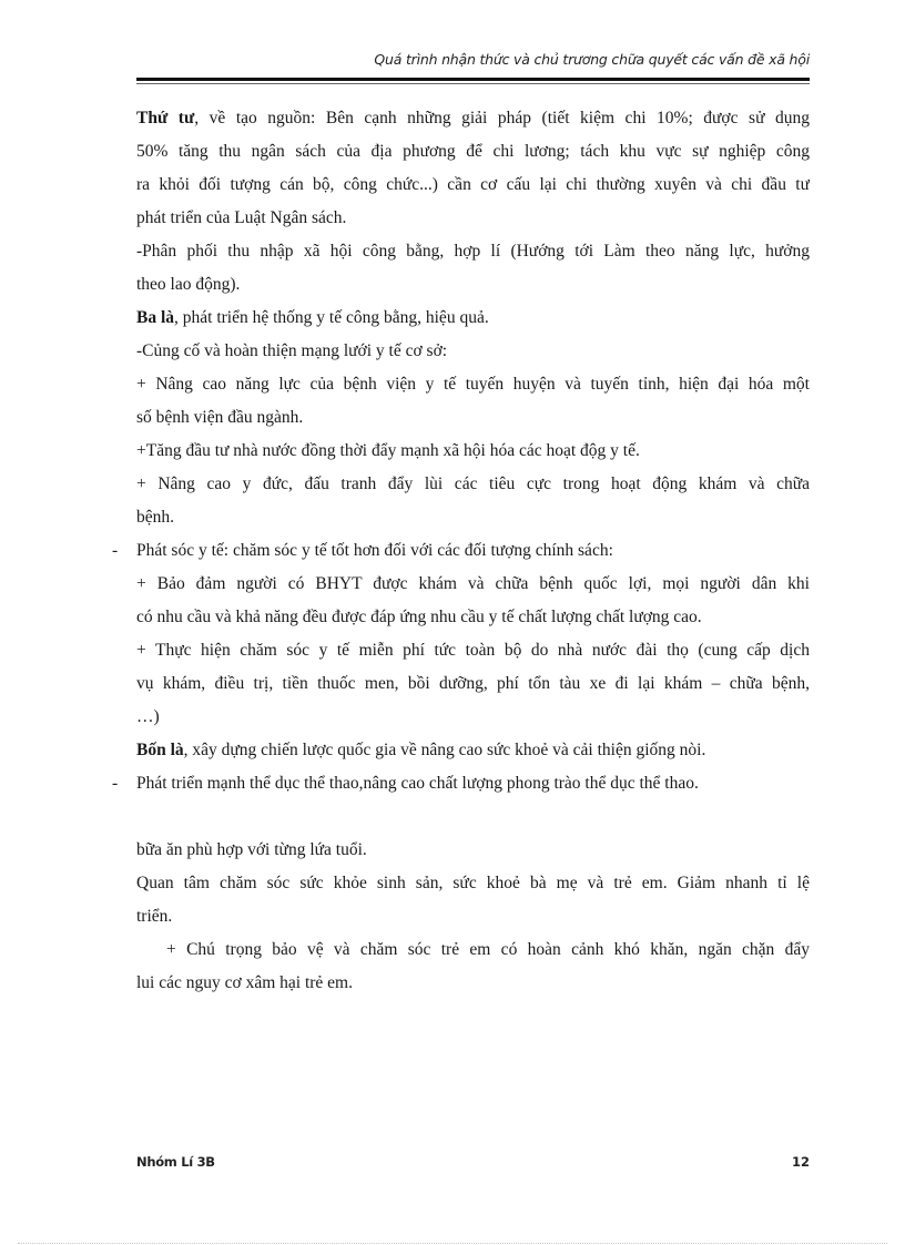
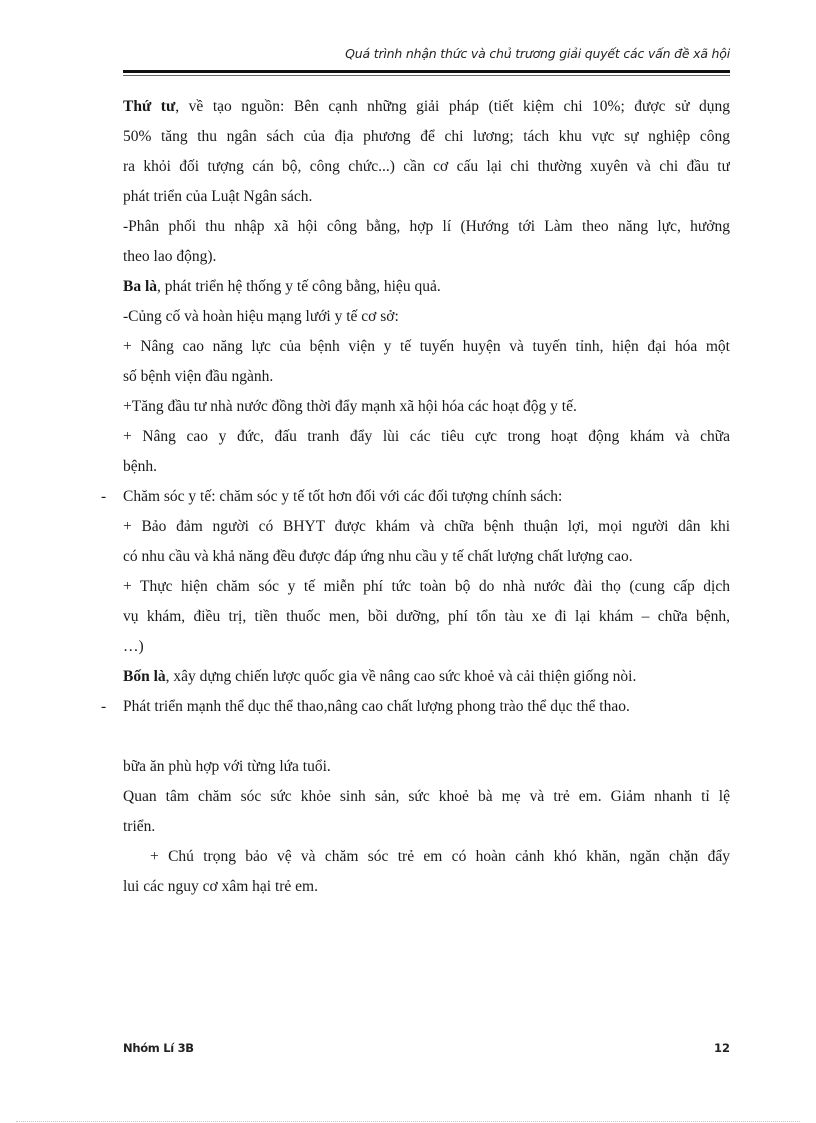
- Quá trình nhận thức và chủ trương chữa quyết các vấn đề xã hội
+ Quá trình nhận thức và chủ trương giải quyết các vấn đề xã hội
  Thứ tư, về tạo nguồn: Bên cạnh những giải pháp (tiết kiệm chi 10%; được sử dụng
  50% tăng thu ngân sách của địa phương để chi lương; tách khu vực sự nghiệp công
  ra khỏi đối tượng cán bộ, công chức...) cần cơ cấu lại chi thường xuyên và chi đầu tư
  phát triển của Luật Ngân sách.
  -Phân phối thu nhập xã hội công bằng, hợp lí (Hướng tới Làm theo năng lực, hưởng
  theo lao động).
  Ba là, phát triển hệ thống y tế công bằng, hiệu quả.
- -Củng cố và hoàn thiện mạng lưới y tế cơ sở:
+ -Củng cố và hoàn hiệu mạng lưới y tế cơ sở:
  + Nâng cao năng lực của bệnh viện y tế tuyến huyện và tuyến tỉnh, hiện đại hóa một
  số bệnh viện đầu ngành.
  +Tăng đầu tư nhà nước đồng thời đẩy mạnh xã hội hóa các hoạt độg y tế.
  + Nâng cao y đức, đấu tranh đẩy lùi các tiêu cực trong hoạt động khám và chữa
  bệnh.
  -
- Phát sóc y tế: chăm sóc y tế tốt hơn đối với các đối tượng chính sách:
+ Chăm sóc y tế: chăm sóc y tế tốt hơn đối với các đối tượng chính sách:
- + Bảo đảm người có BHYT được khám và chữa bệnh quốc lợi, mọi người dân khi
+ + Bảo đảm người có BHYT được khám và chữa bệnh thuận lợi, mọi người dân khi
  có nhu cầu và khả năng đều được đáp ứng nhu cầu y tế chất lượng chất lượng cao.
  + Thực hiện chăm sóc y tế miễn phí tức toàn bộ do nhà nước đài thọ (cung cấp dịch
  vụ khám, điều trị, tiền thuốc men, bồi dưỡng, phí tổn tàu xe đi lại khám – chữa bệnh,
  …)
  Bốn là, xây dựng chiến lược quốc gia về nâng cao sức khoẻ và cải thiện giống nòi.
  -
  Phát triển mạnh thể dục thể thao,nâng cao chất lượng phong trào thể dục thể thao.
  bữa ăn phù hợp với từng lứa tuổi.
  Quan tâm chăm sóc sức khỏe sinh sản, sức khoẻ bà mẹ và trẻ em. Giảm nhanh tỉ lệ
  triển.
  + Chú trọng bảo vệ và chăm sóc trẻ em có hoàn cảnh khó khăn, ngăn chặn đẩy
  lui các nguy cơ xâm hại trẻ em.
  Nhóm Lí 3B
  12
